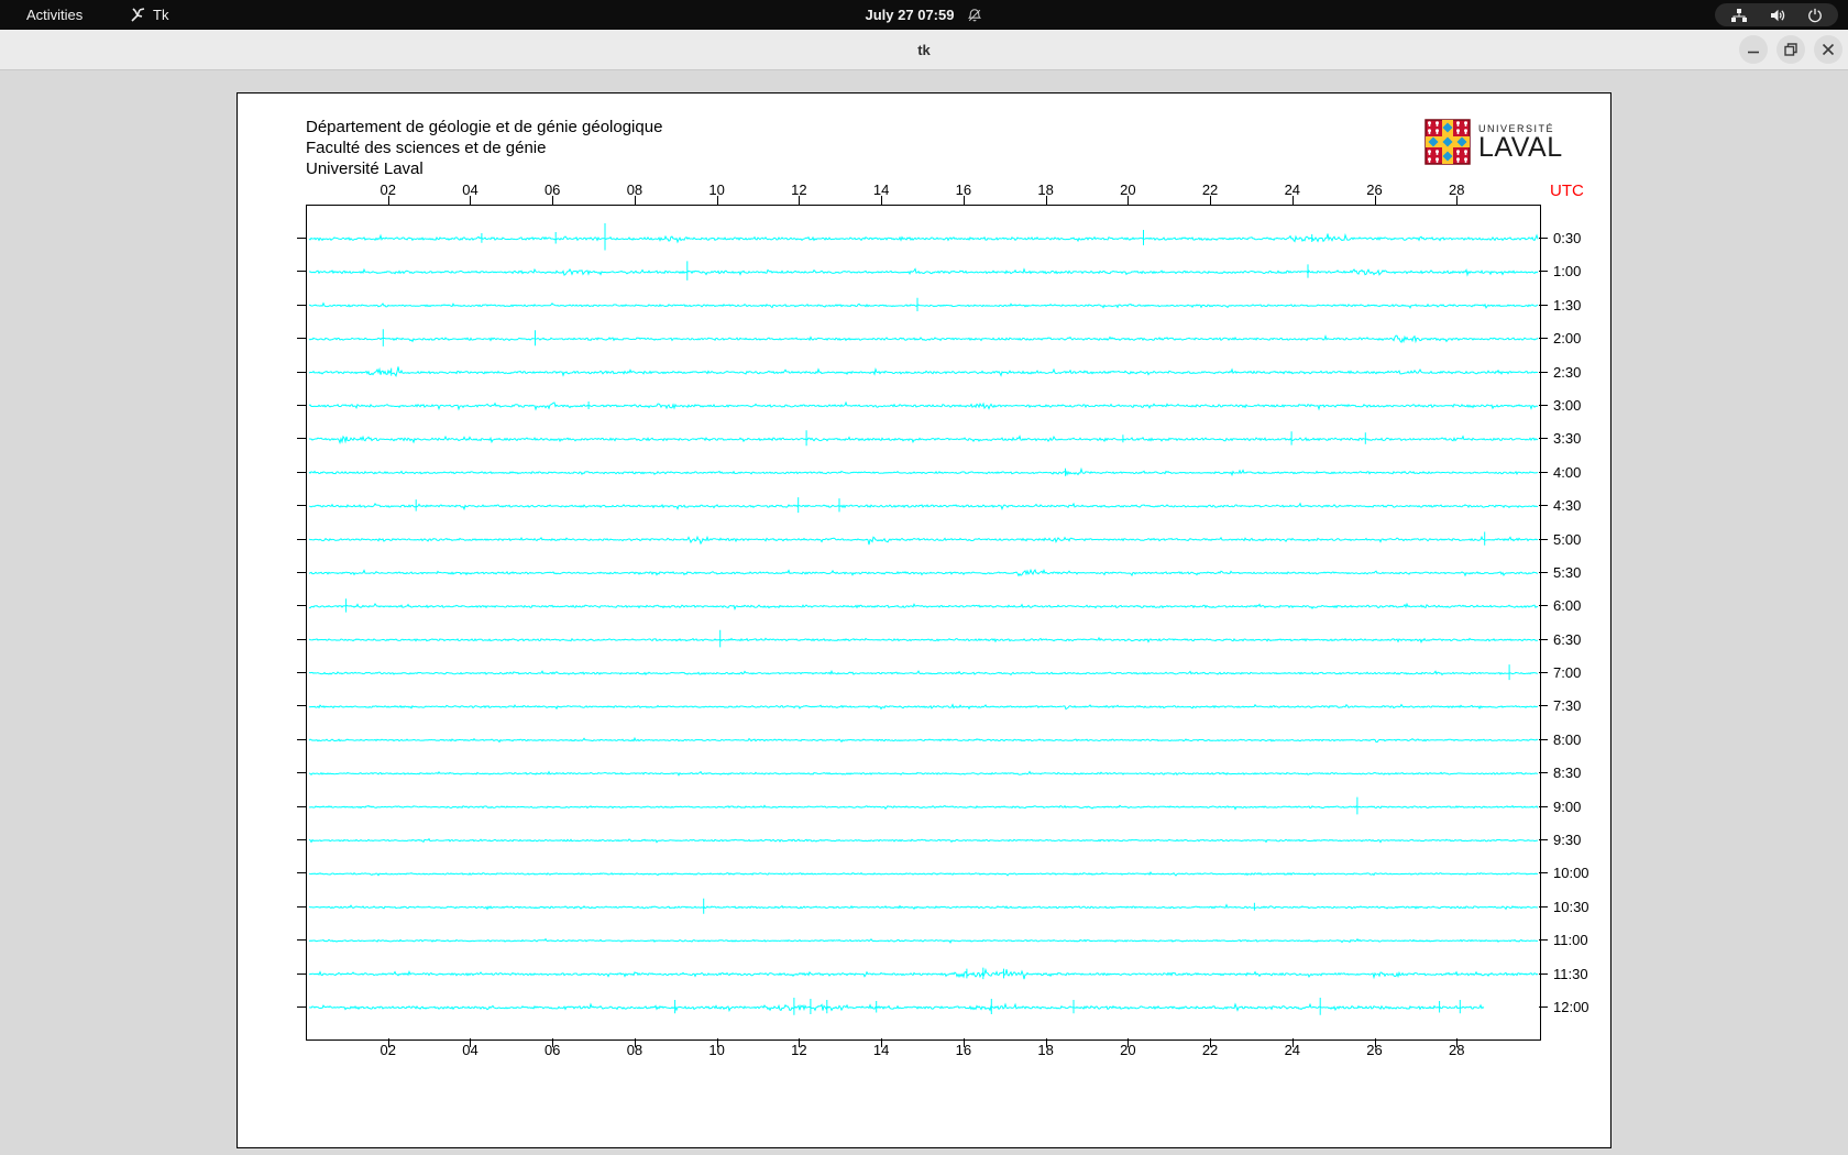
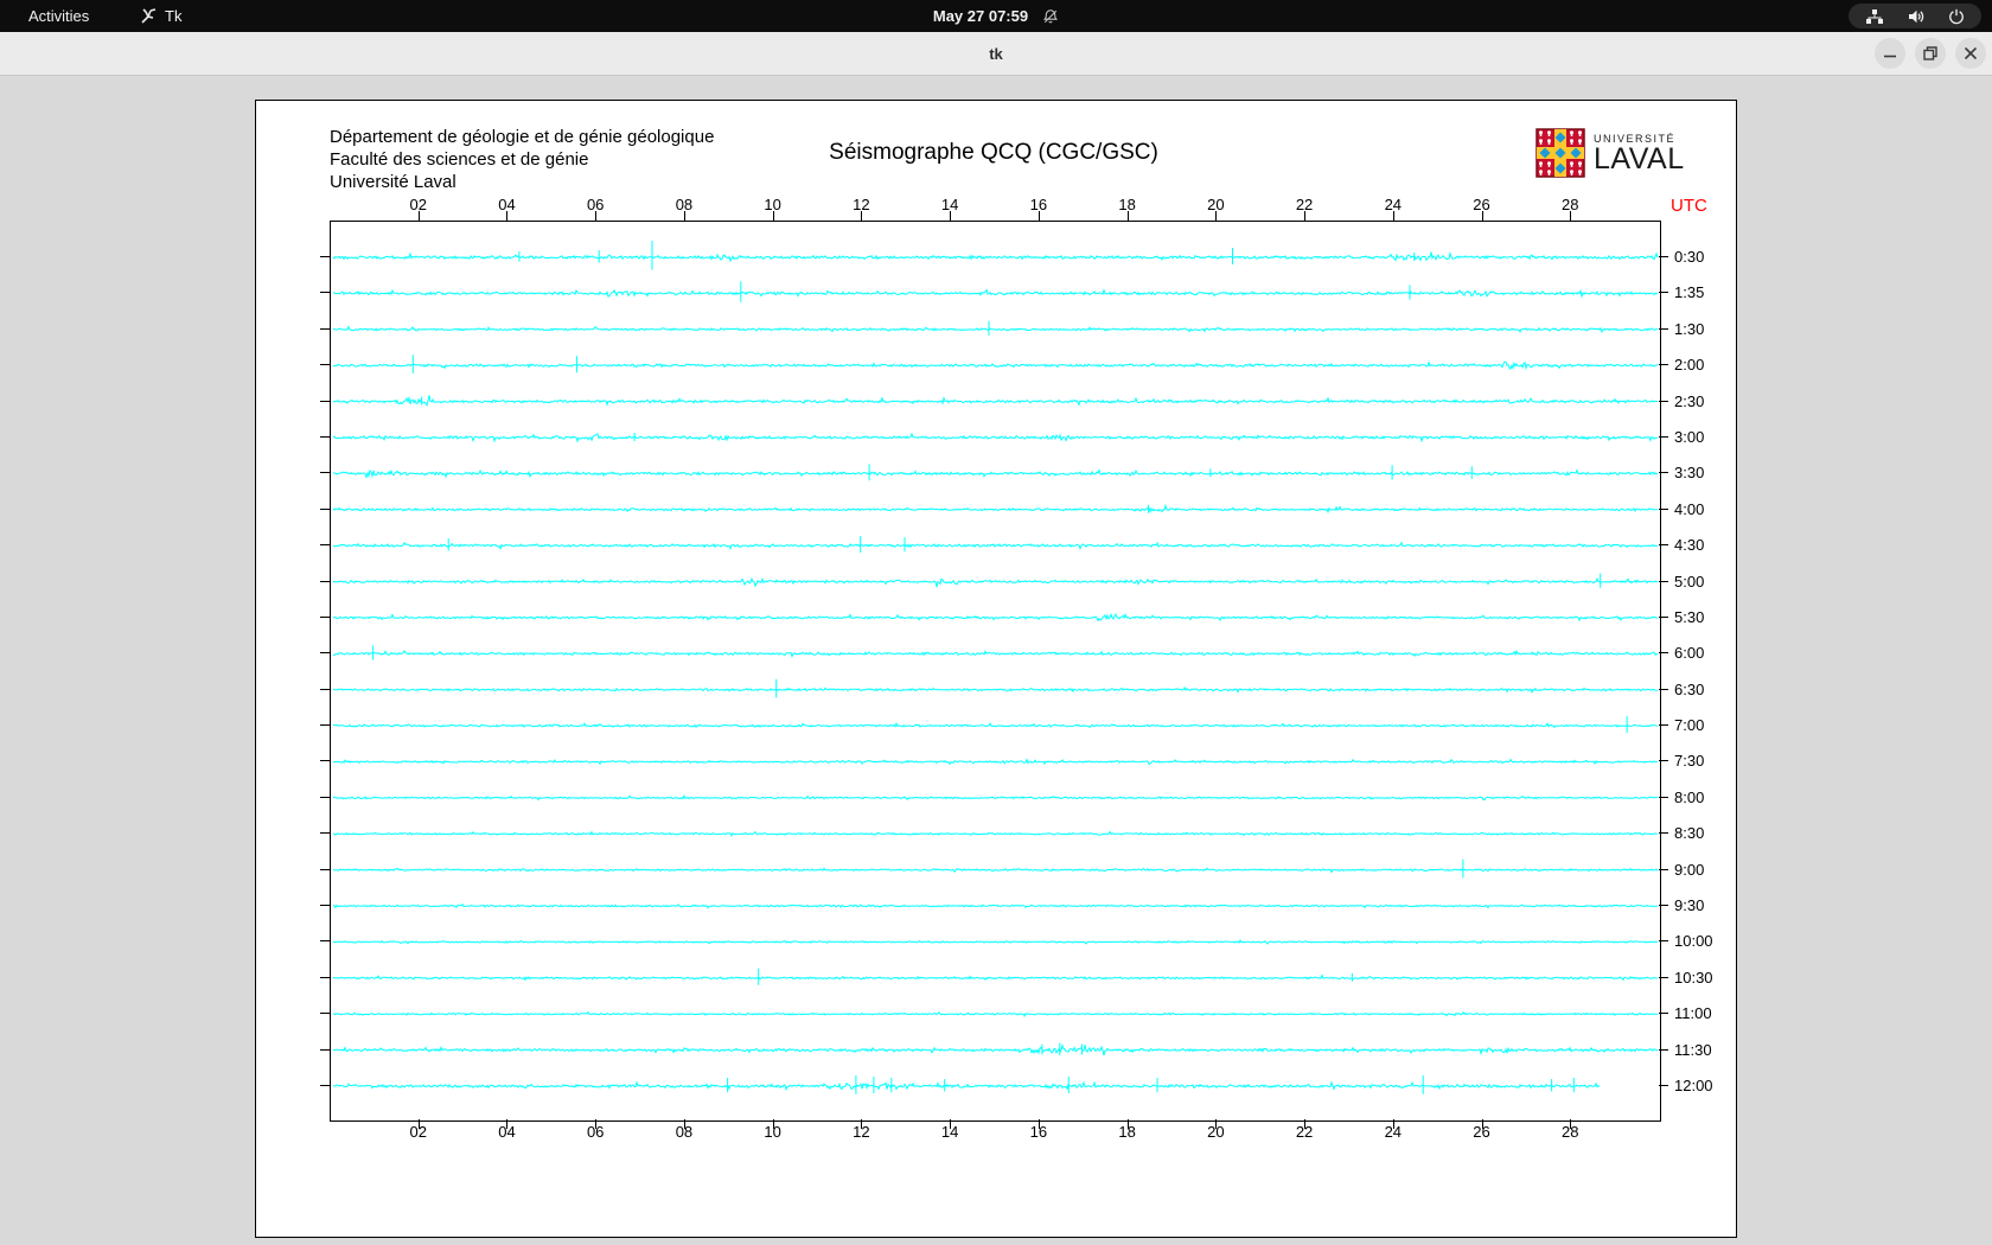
  Activities
  Tk
- July 27 07:59
+ May 27 07:59
  tk
  Département de géologie et de génie géologique
  Faculté des sciences et de génie
  Université Laval
+ Séismographe QCQ (CGC/GSC)
  UNIVERSITÉ
  LAVAL
  UTC
  02
  02
  04
  04
  06
  06
  08
  08
  10
  10
  12
  12
  14
  14
  16
  16
  18
  18
  20
  20
  22
  22
  24
  24
  26
  26
  28
  28
  0:30
- 1:00
+ 1:35
  1:30
  2:00
  2:30
  3:00
  3:30
  4:00
  4:30
  5:00
  5:30
  6:00
  6:30
  7:00
  7:30
  8:00
  8:30
  9:00
  9:30
  10:00
  10:30
  11:00
  11:30
  12:00
